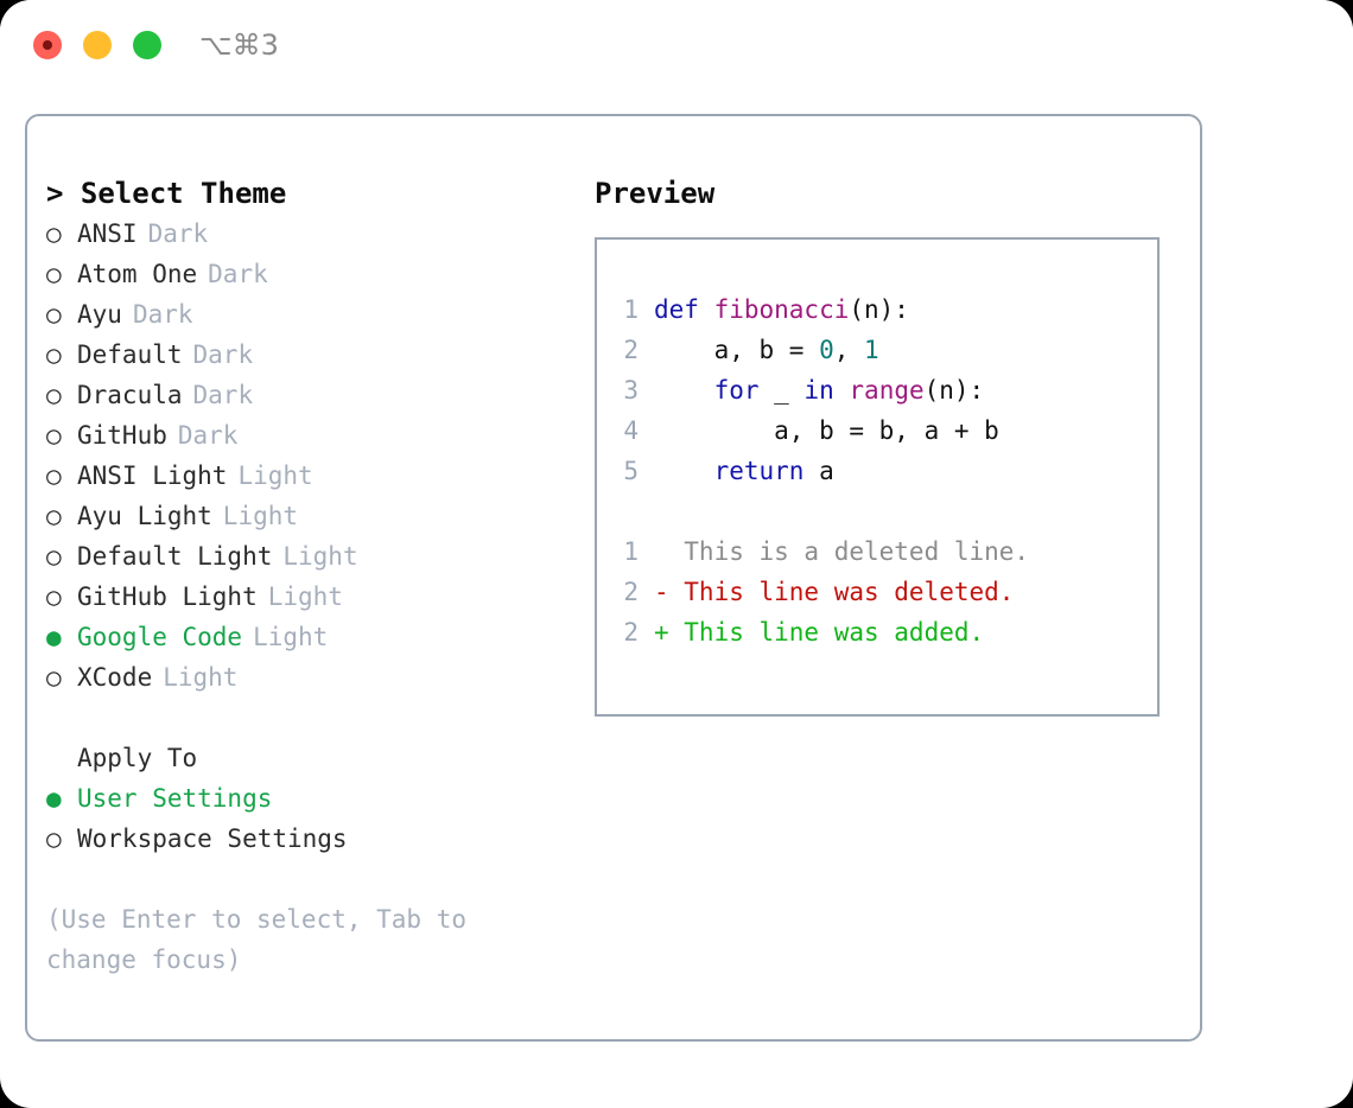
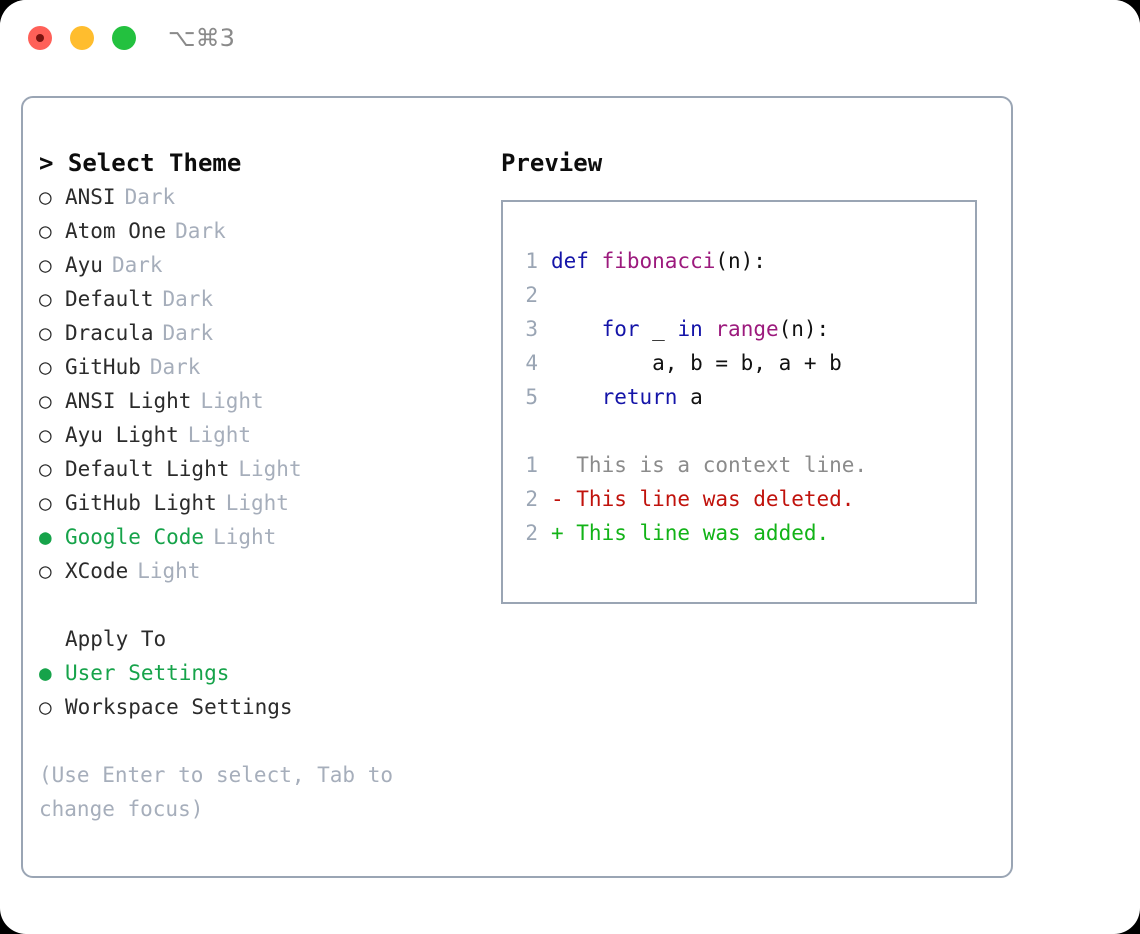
  ⌥⌘3
  > Select Theme
  ○
  ANSI
  Dark
  ○
  Atom One
  Dark
  ○
  Ayu
  Dark
  ○
  Default
  Dark
  ○
  Dracula
  Dark
  ○
  GitHub
  Dark
  ○
  ANSI Light
  Light
  ○
  Ayu Light
  Light
  ○
  Default Light
  Light
  ○
  GitHub Light
  Light
  ●
  Google Code
  Light
  ○
  XCode
  Light
  Apply To
  ●
  User Settings
  ○
  Workspace Settings
  (Use Enter to select, Tab to change focus)
  Preview
  1
  def fibonacci(n):
  2
- a, b = 0, 1
  3
  for _ in range(n):
  4
  a, b = b, a + b
  5
  return a
  1
- This is a deleted line.
+ This is a context line.
  2
  - This line was deleted.
  2
  + This line was added.
